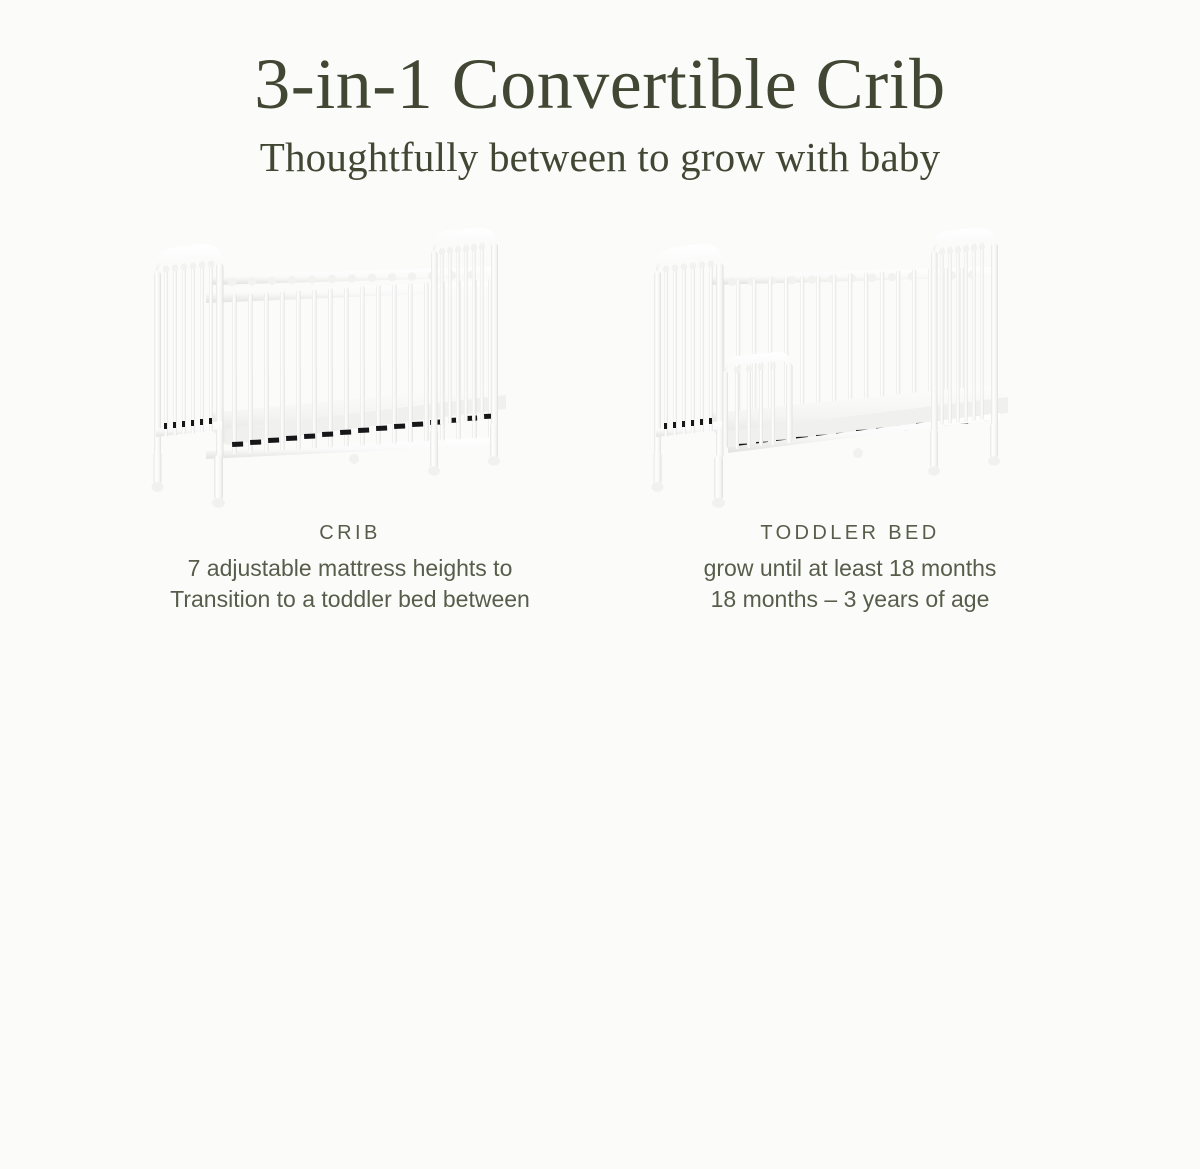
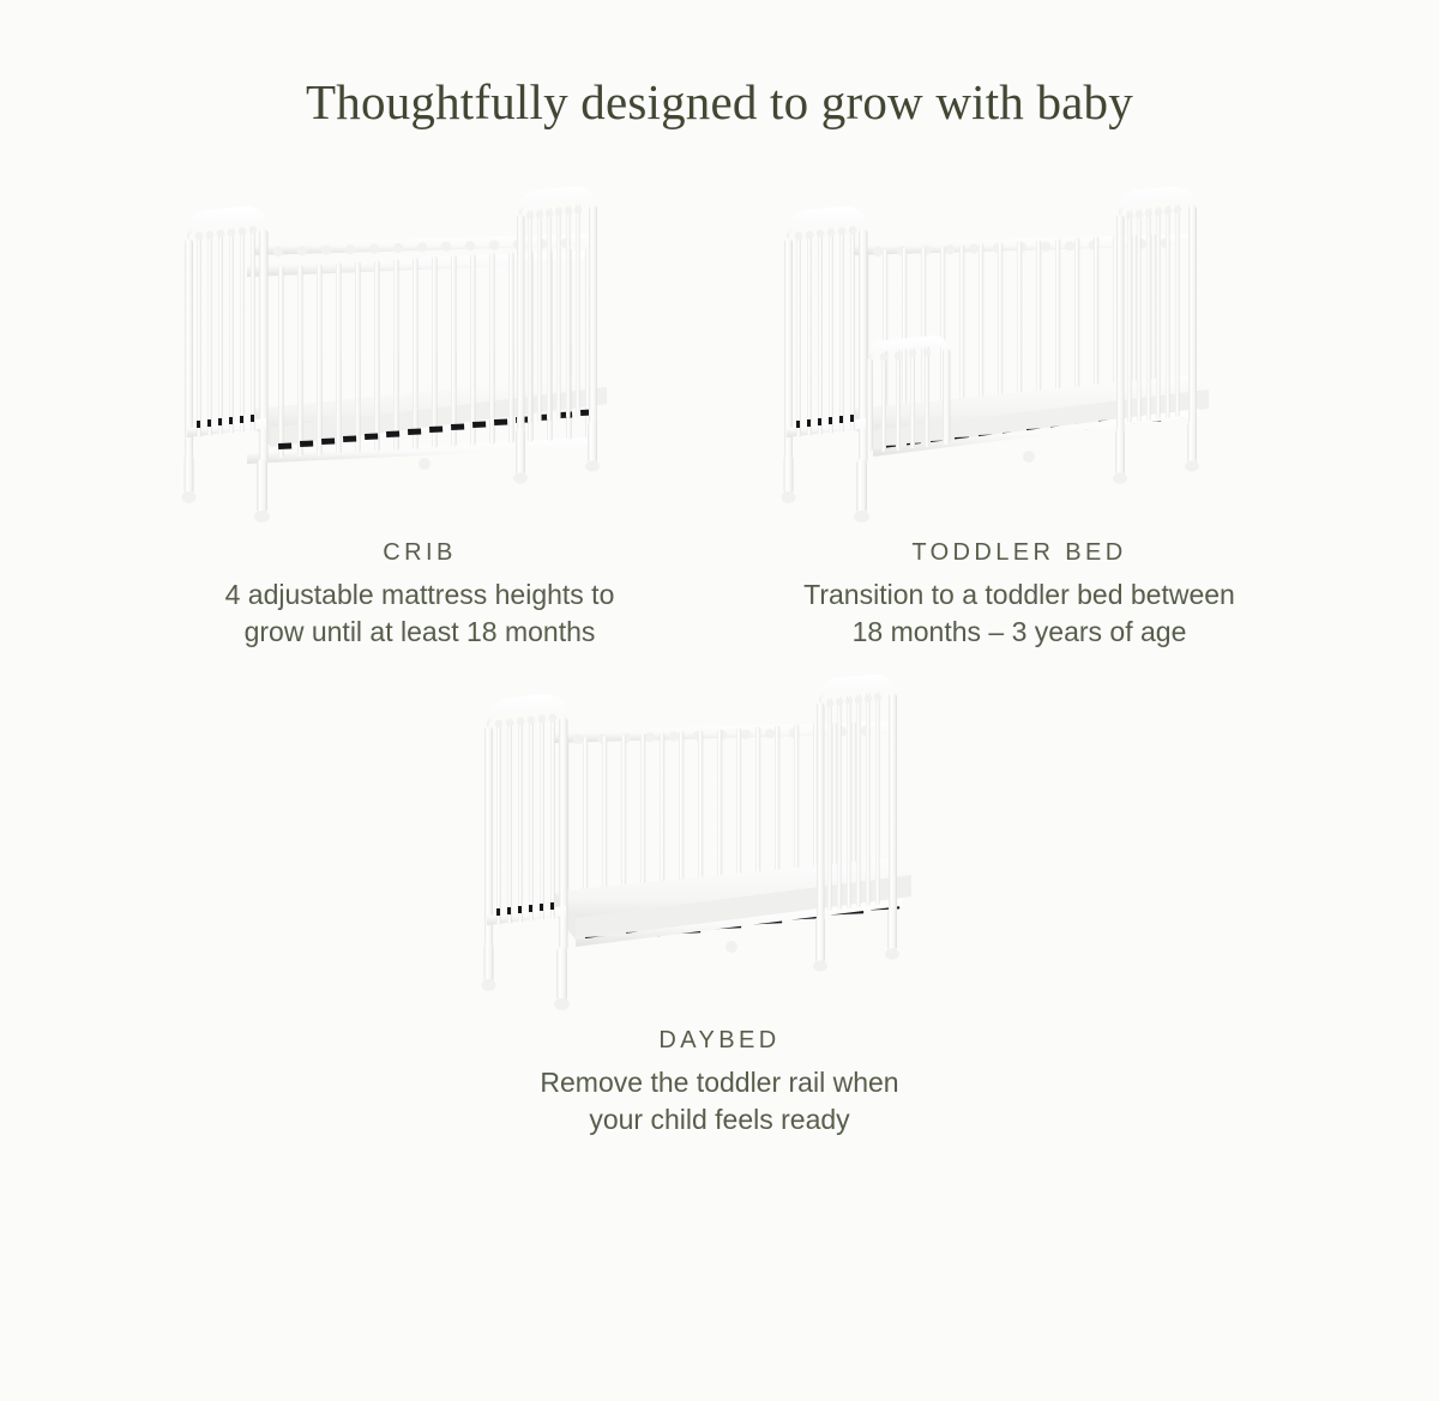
- 3-in-1 Convertible Crib
- Thoughtfully between to grow with baby
+ Thoughtfully designed to grow with baby
  CRIB
- 7 adjustable mattress heights to
+ 4 adjustable mattress heights to
- Transition to a toddler bed between
+ grow until at least 18 months
  TODDLER BED
- grow until at least 18 months
+ Transition to a toddler bed between
  18 months – 3 years of age
+ DAYBED
+ Remove the toddler rail when
+ your child feels ready
